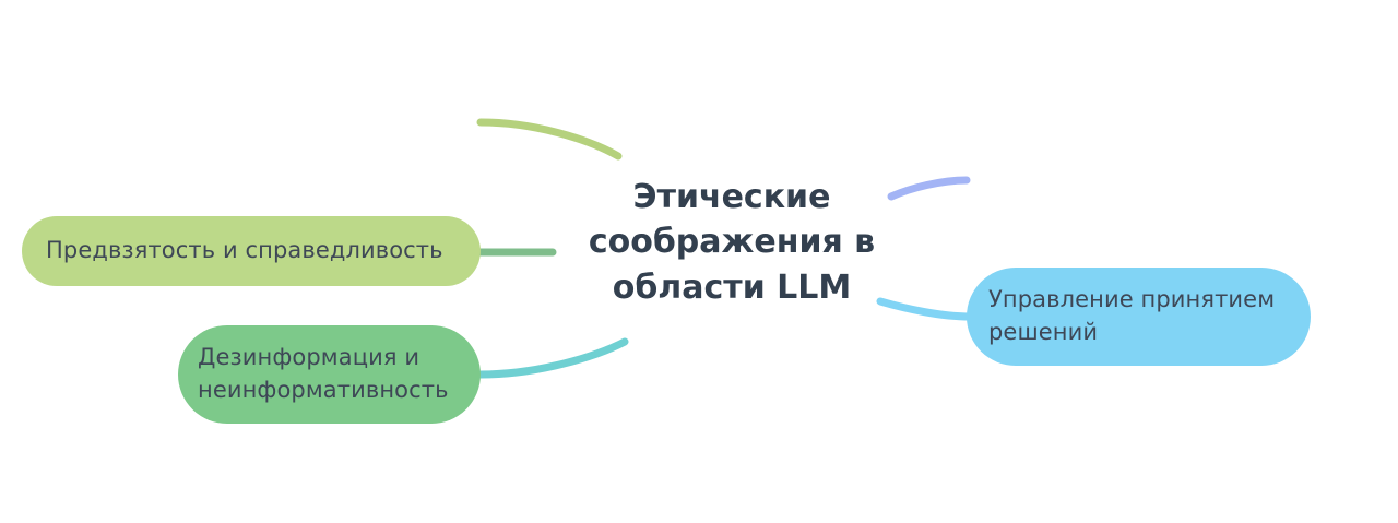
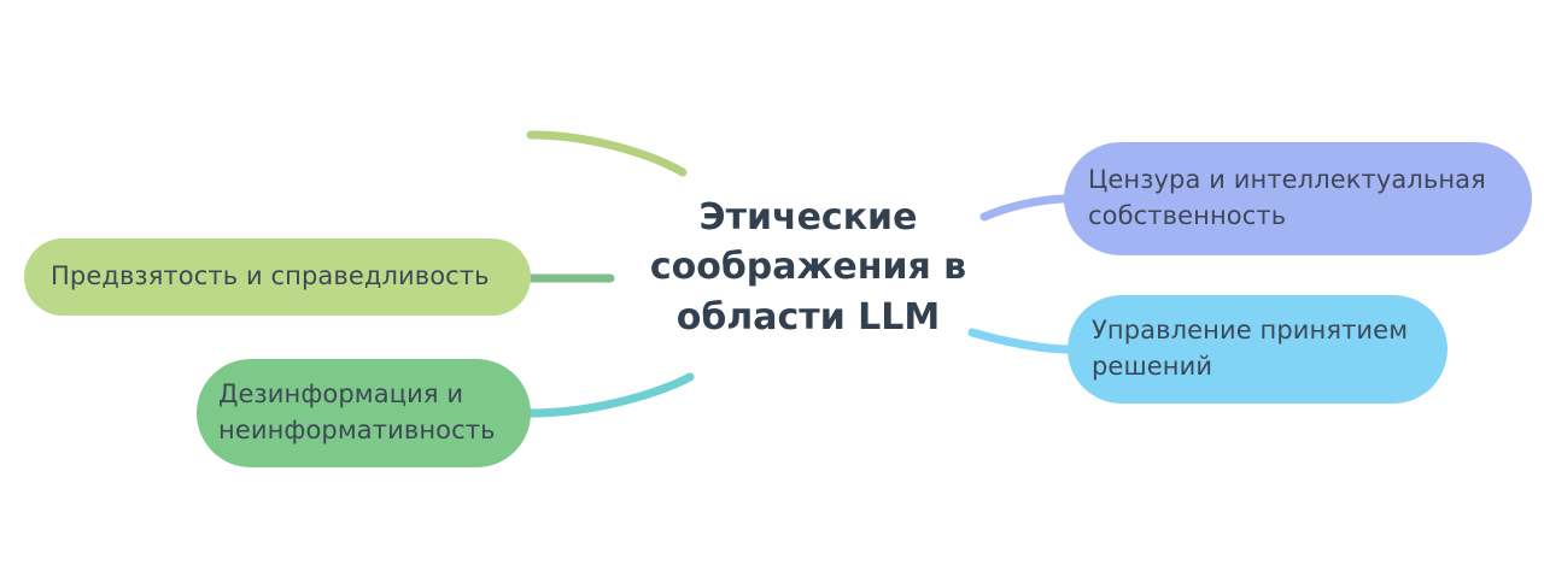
  Предвзятость и справедливость
  Дезинформация и
  неинформативность
+ Цензура и интеллектуальная
+ собственность
  Управление принятием
  решений
  Этические
  соображения в
  области LLM
